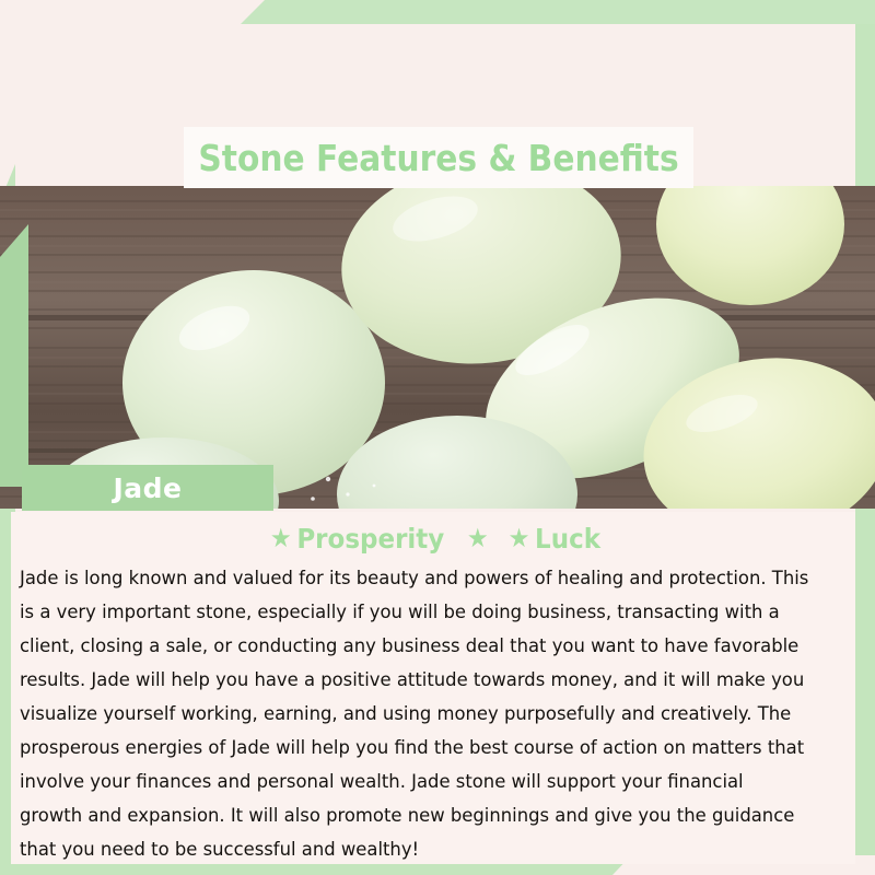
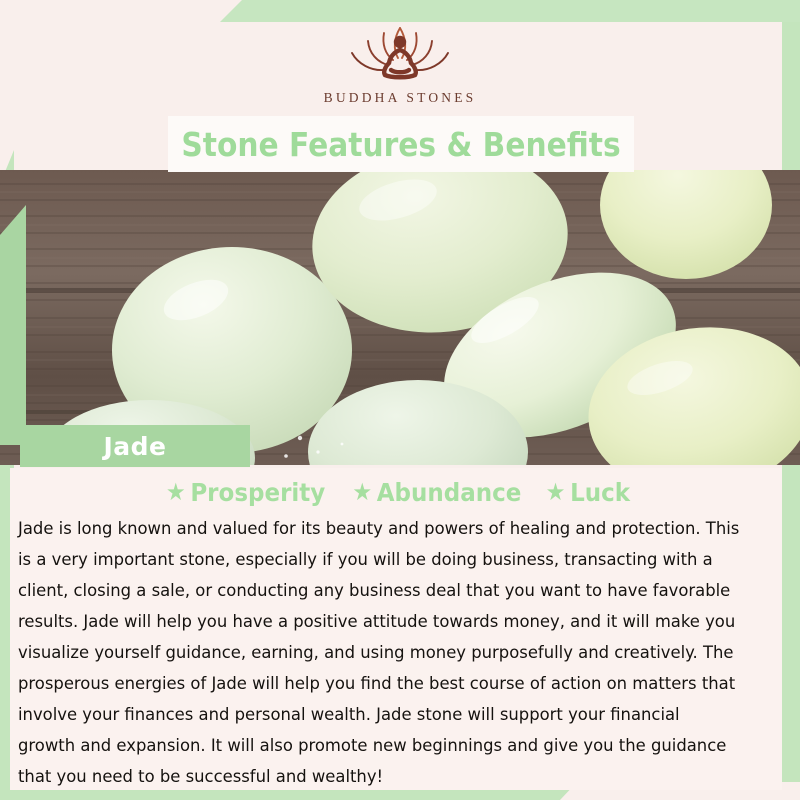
+ BUDDHA STONES
  Stone Features & Benefits
  Jade
  ★
  Prosperity
  ★
+ Abundance
  ★
  Luck
- Jade is long known and valued for its beauty and powers of healing and protection. This is a very important stone, especially if you will be doing business, transacting with a client, closing a sale, or conducting any business deal that you want to have favorable results. Jade will help you have a positive attitude towards money, and it will make you visualize yourself working, earning, and using money purposefully and creatively. The prosperous energies of Jade will help you find the best course of action on matters that involve your finances and personal wealth. Jade stone will support your financial growth and expansion. It will also promote new beginnings and give you the guidance that you need to be successful and wealthy!
+ Jade is long known and valued for its beauty and powers of healing and protection. This is a very important stone, especially if you will be doing business, transacting with a client, closing a sale, or conducting any business deal that you want to have favorable results. Jade will help you have a positive attitude towards money, and it will make you visualize yourself guidance, earning, and using money purposefully and creatively. The prosperous energies of Jade will help you find the best course of action on matters that involve your finances and personal wealth. Jade stone will support your financial growth and expansion. It will also promote new beginnings and give you the guidance that you need to be successful and wealthy!
